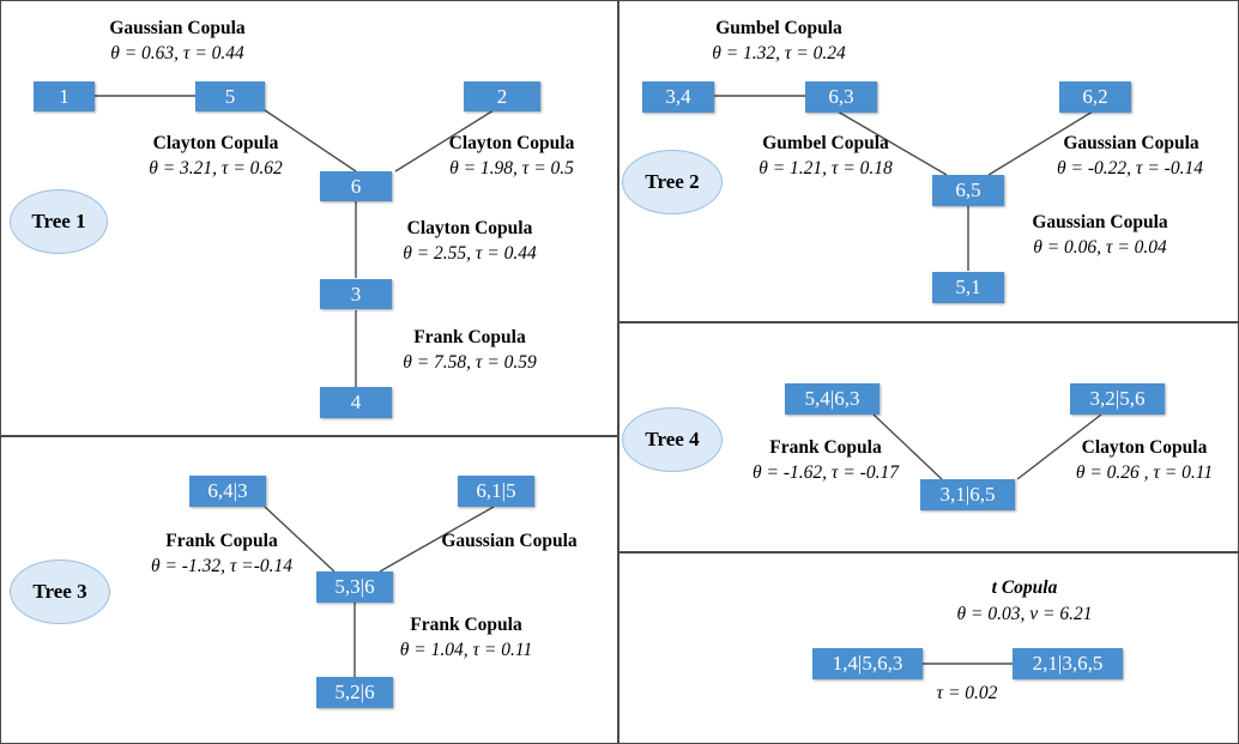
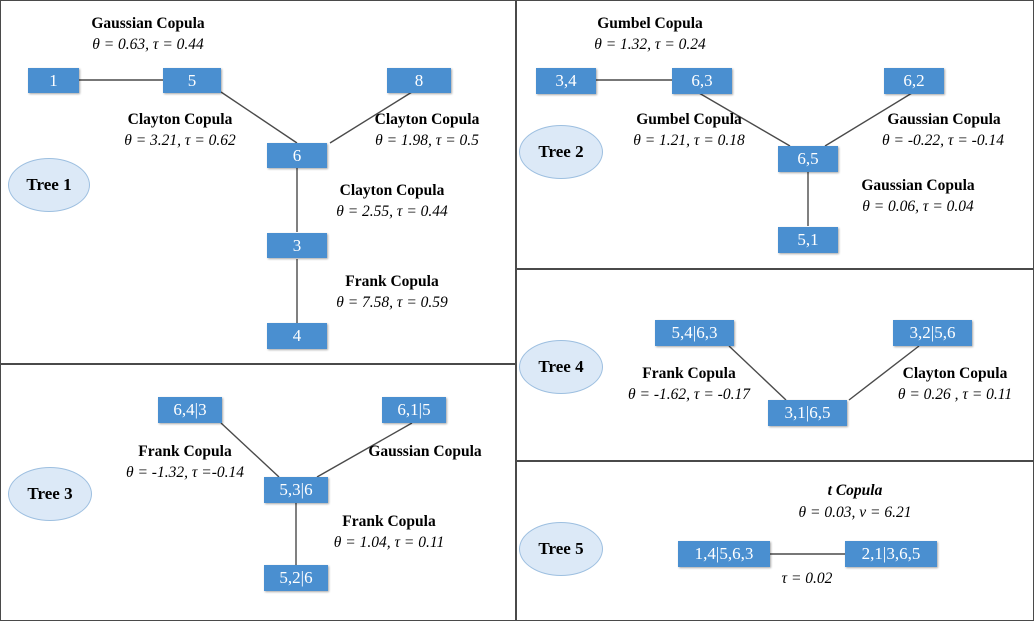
  Tree 1
  Gaussian Copula
  θ = 0.63, τ = 0.44
  1
  5
- 2
+ 8
  Clayton Copula
  θ = 3.21, τ = 0.62
  Clayton Copula
  θ = 1.98, τ = 0.5
  6
  Clayton Copula
  θ = 2.55, τ = 0.44
  3
  Frank Copula
  θ = 7.58, τ = 0.59
  4
  Tree 2
  Gumbel Copula
  θ = 1.32, τ = 0.24
  3,4
  6,3
  6,2
  Gumbel Copula
  θ = 1.21, τ = 0.18
  Gaussian Copula
  θ = -0.22, τ = -0.14
  6,5
  Gaussian Copula
  θ = 0.06, τ = 0.04
  5,1
  Tree 3
  6,4|3
  6,1|5
  Frank Copula
  θ = -1.32, τ =-0.14
  Gaussian Copula
  5,3|6
  Frank Copula
  θ = 1.04, τ = 0.11
  5,2|6
  Tree 4
  5,4|6,3
  3,2|5,6
  Frank Copula
  θ = -1.62, τ = -0.17
  Clayton Copula
  θ = 0.26 , τ = 0.11
  3,1|6,5
+ Tree 5
  t Copula
  θ = 0.03, ν = 6.21
  1,4|5,6,3
  2,1|3,6,5
  τ = 0.02
